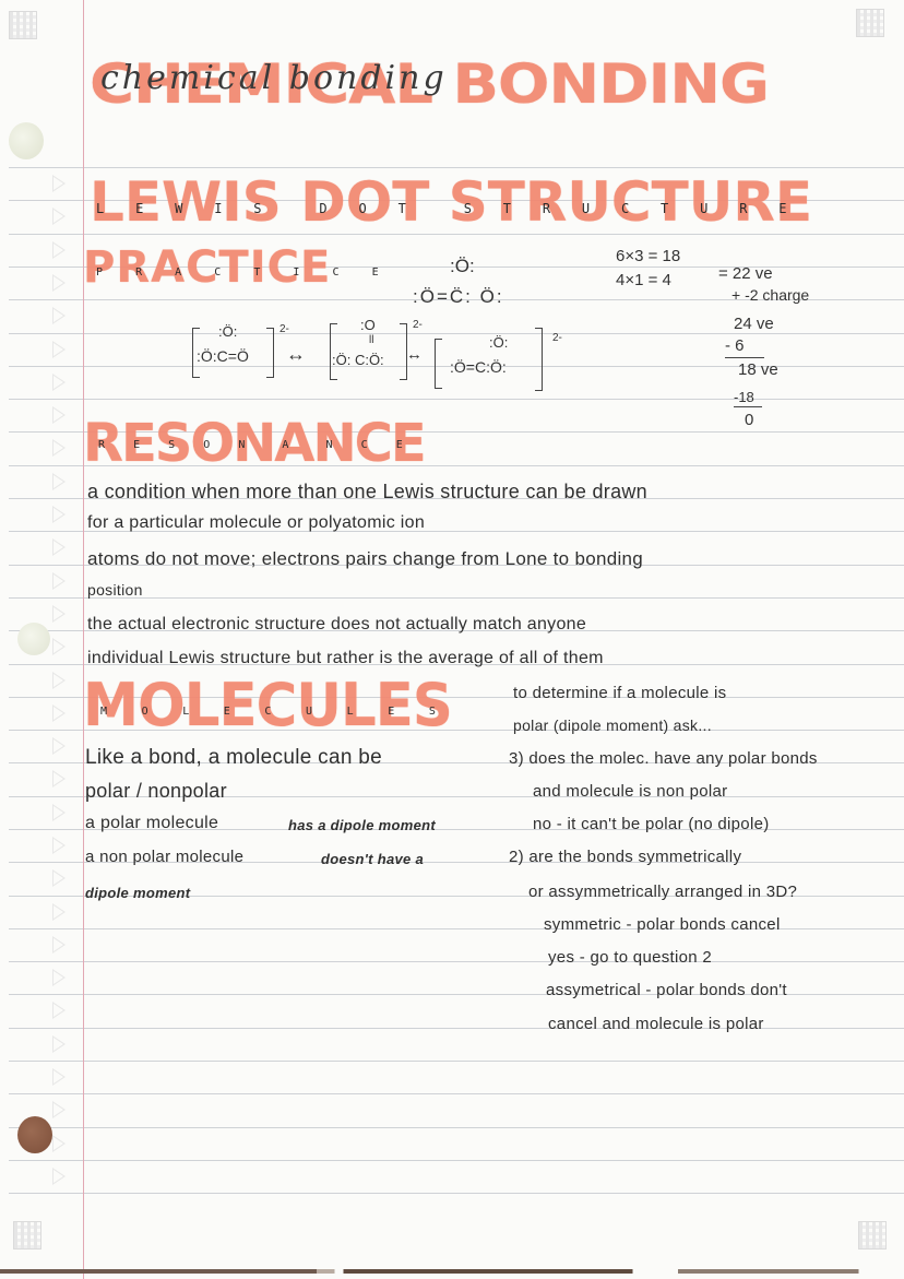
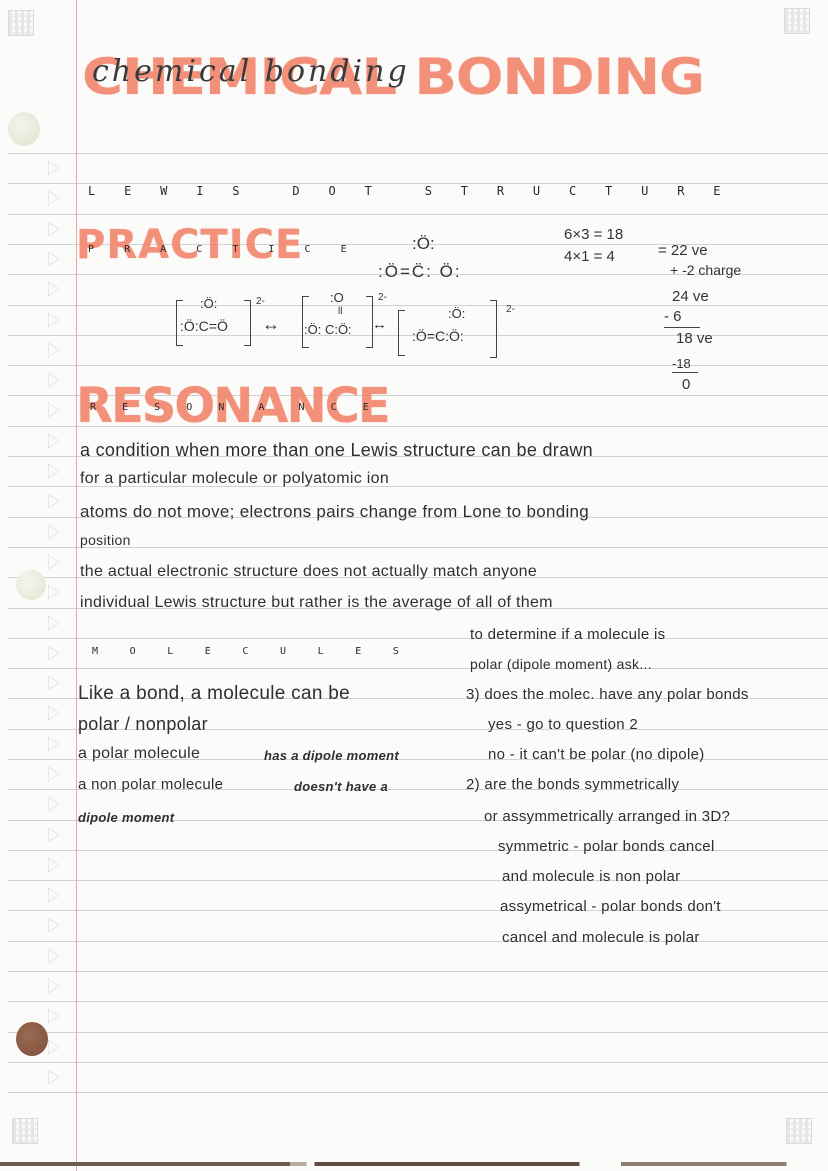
  CHEMICAL BONDING
  chemical bonding
- LEWIS DOT STRUCTURE
  L E W I S D O T S T R U C T U R E
  PRACTICE
  P R A C T I C E
  :Ö:
  :Ö=C̈: Ö:
  :Ö:
  :Ö:C=Ö
  2-
  ↔
  :O
  ll
  :Ö: C:Ö:
  2-
  ↔
  :Ö:
  :Ö=C:Ö:
  2-
  6×3 = 18
  4×1 = 4
  = 22 ve
  + -2 charge
  24 ve
  - 6
  18 ve
  -18
  0
  RESONANCE
  R E S O N A N C E
  a condition when more than one Lewis structure can be drawn
  for a particular molecule or polyatomic ion
  atoms do not move; electrons pairs change from Lone to bonding
  position
  the actual electronic structure does not actually match anyone
  individual Lewis structure but rather is the average of all of them
- MOLECULES
  M O L E C U L E S
  Like a bond, a molecule can be
  polar / nonpolar
  a polar molecule
  has a dipole moment
  a non polar molecule
  doesn't have a
  dipole moment
  to determine if a molecule is
  polar (dipole moment) ask...
  3) does the molec. have any polar bonds
- and molecule is non polar
+ yes - go to question 2
  no - it can't be polar (no dipole)
  2) are the bonds symmetrically
  or assymmetrically arranged in 3D?
  symmetric - polar bonds cancel
- yes - go to question 2
+ and molecule is non polar
  assymetrical - polar bonds don't
  cancel and molecule is polar
